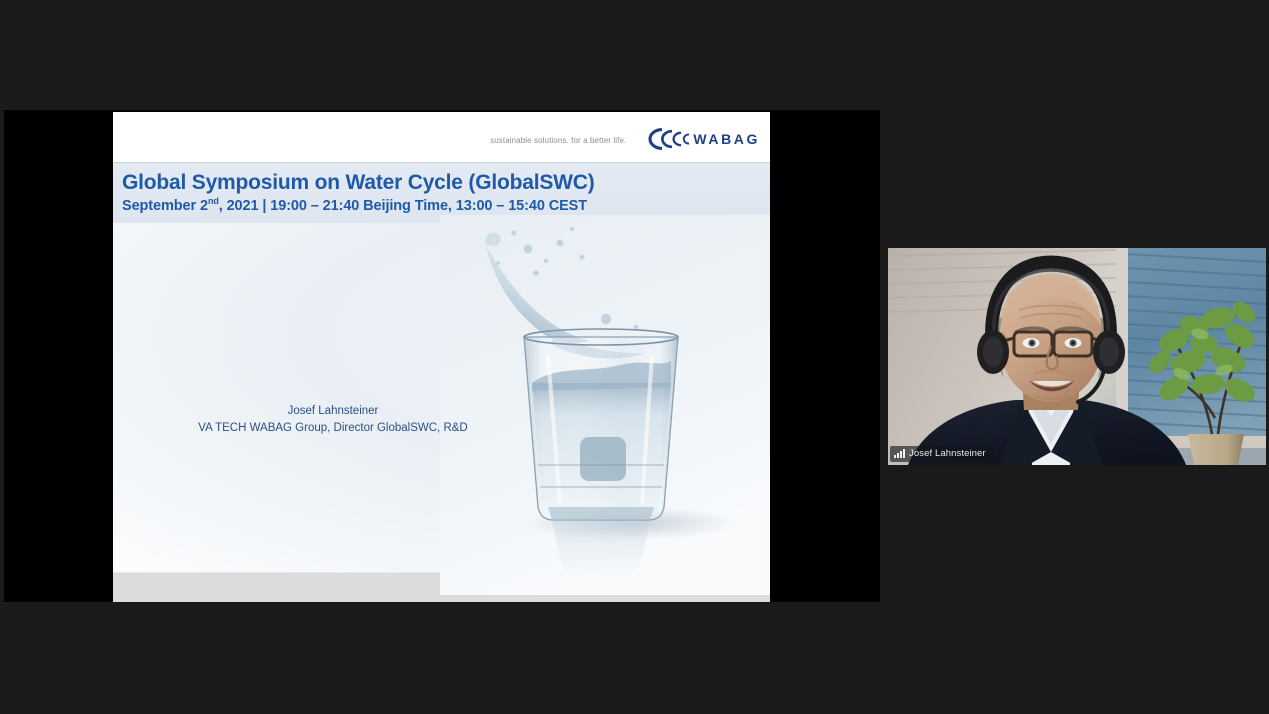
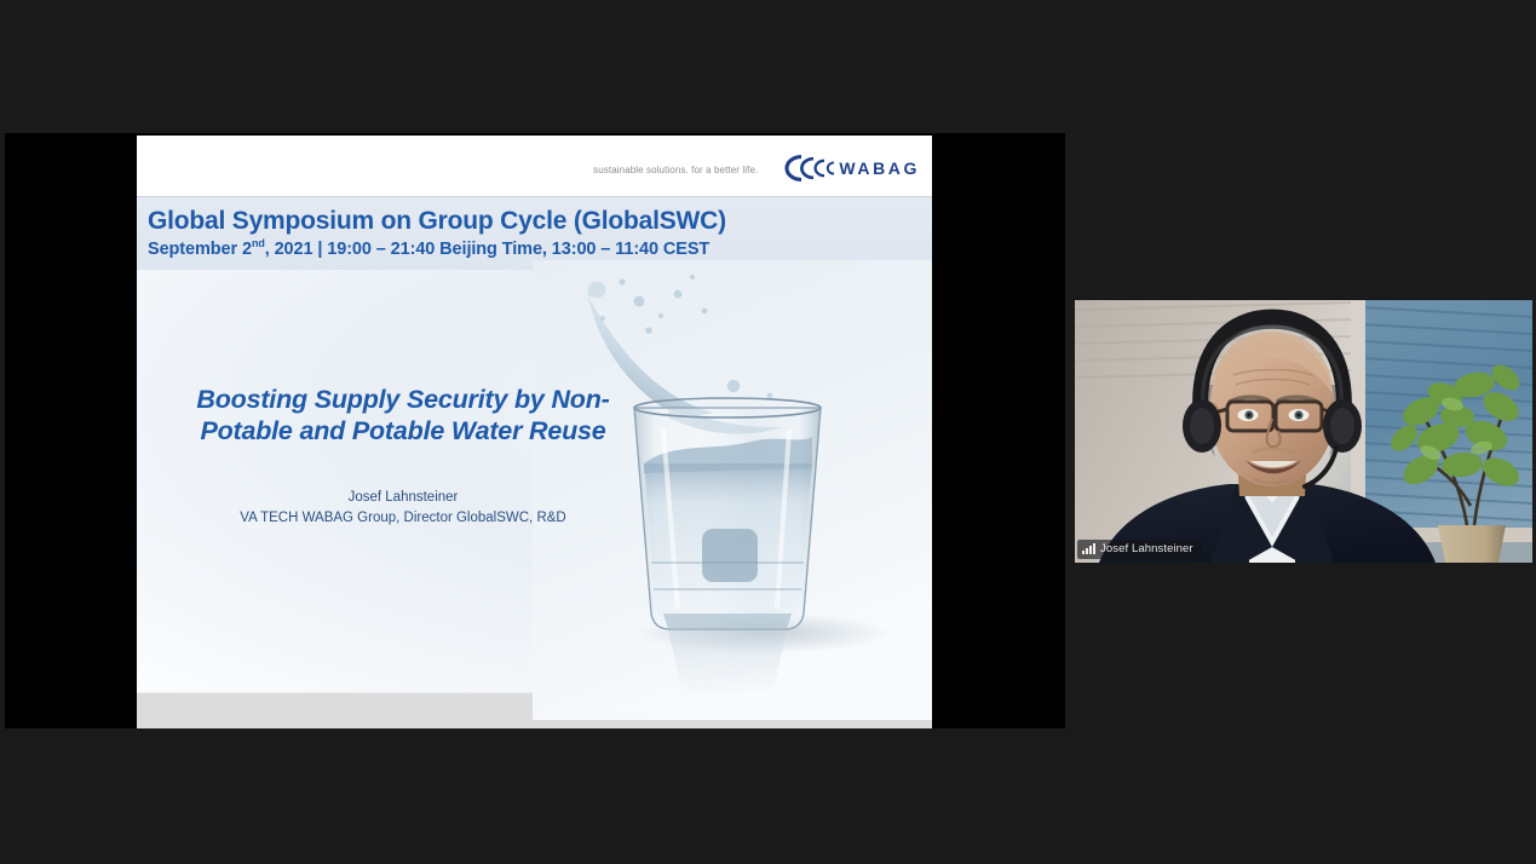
  sustainable solutions. for a better life.
  WABAG
- Global Symposium on Water Cycle (GlobalSWC)
+ Global Symposium on Group Cycle (GlobalSWC)
- September 2nd, 2021 | 19:00 – 21:40 Beijing Time, 13:00 – 15:40 CEST
+ September 2nd, 2021 | 19:00 – 21:40 Beijing Time, 13:00 – 11:40 CEST
+ Boosting Supply Security by Non-Potable and Potable Water Reuse
  Josef Lahnsteiner
  VA TECH WABAG Group, Director GlobalSWC, R&D
  Josef Lahnsteiner
